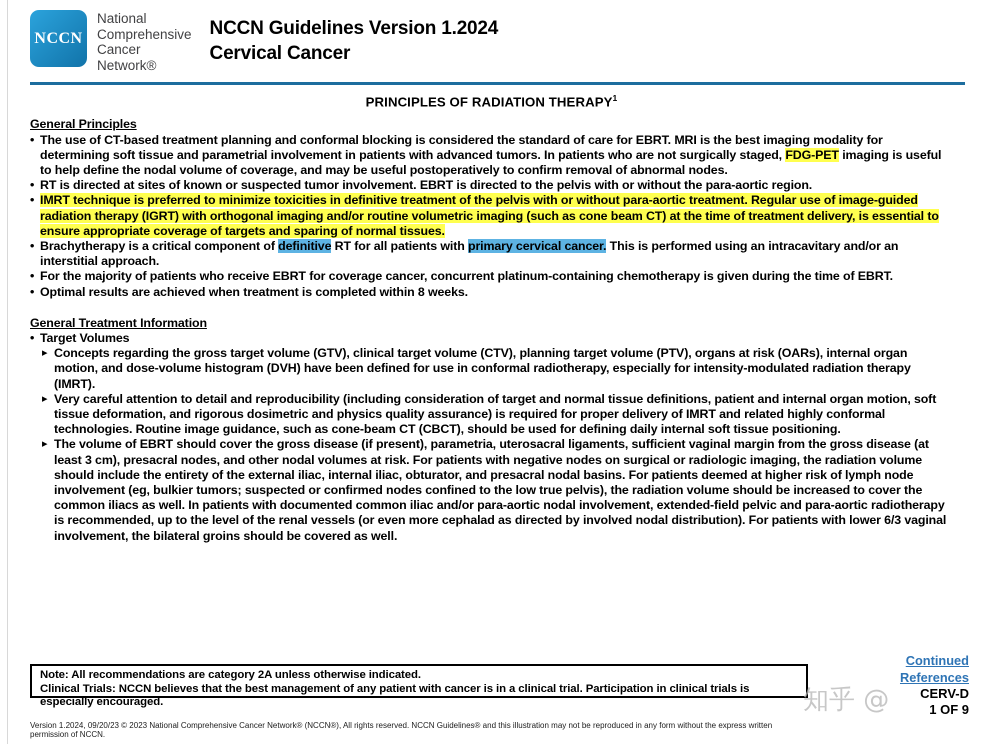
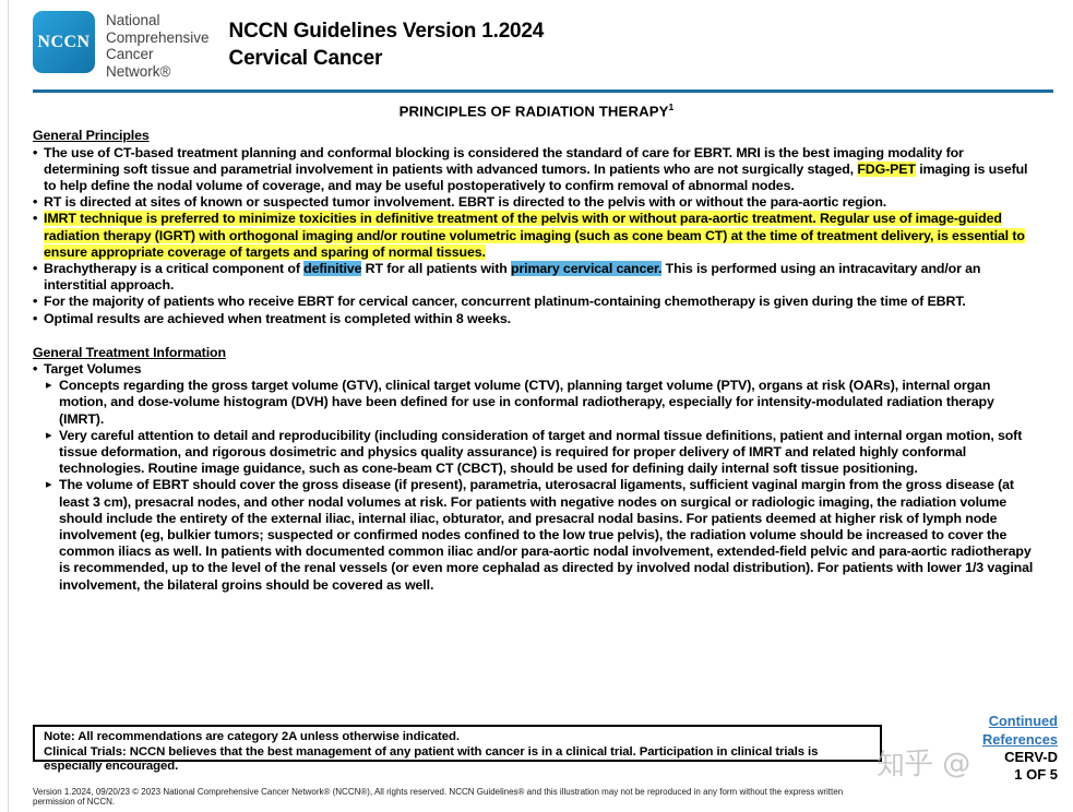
  NCCN
  National
  Comprehensive
  Cancer
  Network®
  NCCN Guidelines Version 1.2024
  Cervical Cancer
  PRINCIPLES OF RADIATION THERAPY1
  General Principles
  •
  The use of CT-based treatment planning and conformal blocking is considered the standard of care for EBRT. MRI is the best imaging modality for determining soft tissue and parametrial involvement in patients with advanced tumors. In patients who are not surgically staged, FDG-PET imaging is useful to help define the nodal volume of coverage, and may be useful postoperatively to confirm removal of abnormal nodes.
  •
  RT is directed at sites of known or suspected tumor involvement. EBRT is directed to the pelvis with or without the para-aortic region.
  •
  IMRT technique is preferred to minimize toxicities in definitive treatment of the pelvis with or without para-aortic treatment. Regular use of image-guided radiation therapy (IGRT) with orthogonal imaging and/or routine volumetric imaging (such as cone beam CT) at the time of treatment delivery, is essential to ensure appropriate coverage of targets and sparing of normal tissues.
  •
  Brachytherapy is a critical component of definitive RT for all patients with primary cervical cancer. This is performed using an intracavitary and/or an interstitial approach.
  •
- For the majority of patients who receive EBRT for coverage cancer, concurrent platinum-containing chemotherapy is given during the time of EBRT.
+ For the majority of patients who receive EBRT for cervical cancer, concurrent platinum-containing chemotherapy is given during the time of EBRT.
  •
  Optimal results are achieved when treatment is completed within 8 weeks.
  General Treatment Information
  •
  Target Volumes
  ▸
  Concepts regarding the gross target volume (GTV), clinical target volume (CTV), planning target volume (PTV), organs at risk (OARs), internal organ motion, and dose-volume histogram (DVH) have been defined for use in conformal radiotherapy, especially for intensity-modulated radiation therapy (IMRT).
  ▸
  Very careful attention to detail and reproducibility (including consideration of target and normal tissue definitions, patient and internal organ motion, soft tissue deformation, and rigorous dosimetric and physics quality assurance) is required for proper delivery of IMRT and related highly conformal technologies. Routine image guidance, such as cone-beam CT (CBCT), should be used for defining daily internal soft tissue positioning.
  ▸
- The volume of EBRT should cover the gross disease (if present), parametria, uterosacral ligaments, sufficient vaginal margin from the gross disease (at least 3 cm), presacral nodes, and other nodal volumes at risk. For patients with negative nodes on surgical or radiologic imaging, the radiation volume should include the entirety of the external iliac, internal iliac, obturator, and presacral nodal basins. For patients deemed at higher risk of lymph node involvement (eg, bulkier tumors; suspected or confirmed nodes confined to the low true pelvis), the radiation volume should be increased to cover the common iliacs as well. In patients with documented common iliac and/or para-aortic nodal involvement, extended-field pelvic and para-aortic radiotherapy is recommended, up to the level of the renal vessels (or even more cephalad as directed by involved nodal distribution). For patients with lower 6/3 vaginal involvement, the bilateral groins should be covered as well.
+ The volume of EBRT should cover the gross disease (if present), parametria, uterosacral ligaments, sufficient vaginal margin from the gross disease (at least 3 cm), presacral nodes, and other nodal volumes at risk. For patients with negative nodes on surgical or radiologic imaging, the radiation volume should include the entirety of the external iliac, internal iliac, obturator, and presacral nodal basins. For patients deemed at higher risk of lymph node involvement (eg, bulkier tumors; suspected or confirmed nodes confined to the low true pelvis), the radiation volume should be increased to cover the common iliacs as well. In patients with documented common iliac and/or para-aortic nodal involvement, extended-field pelvic and para-aortic radiotherapy is recommended, up to the level of the renal vessels (or even more cephalad as directed by involved nodal distribution). For patients with lower 1/3 vaginal involvement, the bilateral groins should be covered as well.
  Note: All recommendations are category 2A unless otherwise indicated.
  Clinical Trials: NCCN believes that the best management of any patient with cancer is in a clinical trial. Participation in clinical trials is especially encouraged.
  Continued
  References
  知乎 @
  CERV-D
- 1 OF 9
+ 1 OF 5
  Version 1.2024, 09/20/23 © 2023 National Comprehensive Cancer Network® (NCCN®), All rights reserved. NCCN Guidelines® and this illustration may not be reproduced in any form without the express written permission of NCCN.
